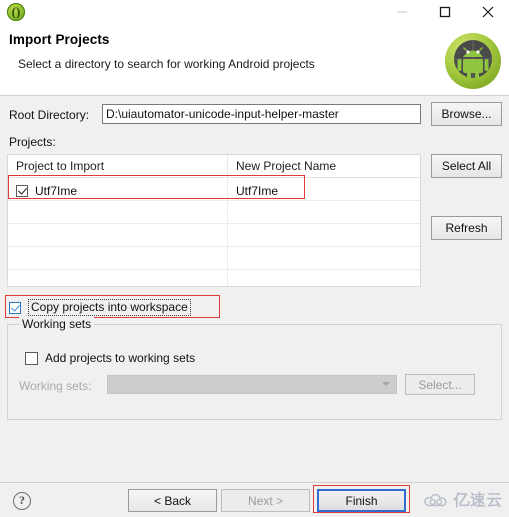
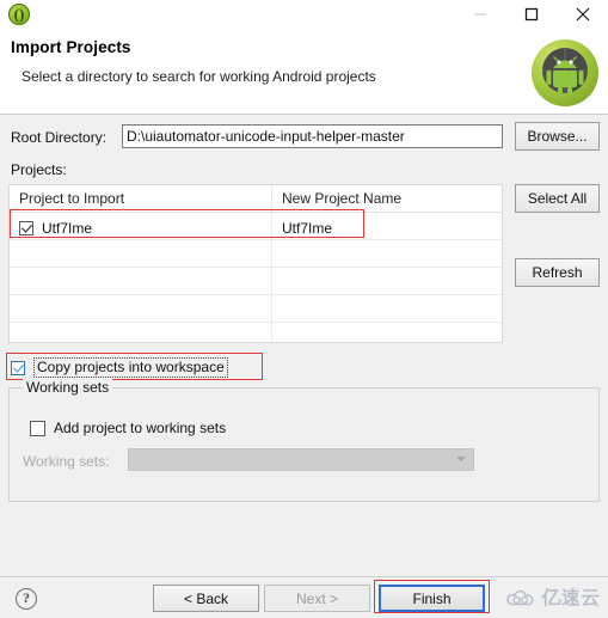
  Import Projects
  Select a directory to search for working Android projects
  Root Directory:
  D:\uiautomator-unicode-input-helper-master
  Browse...
  Projects:
  Project to Import
  New Project Name
  Utf7Ime
  Utf7Ime
  Select All
  Refresh
  Copy projects into workspace
  Working sets
- Add projects to working sets
+ Add project to working sets
  Working sets:
- Select...
  ?
  < Back
  Next >
  Finish
  亿速云
